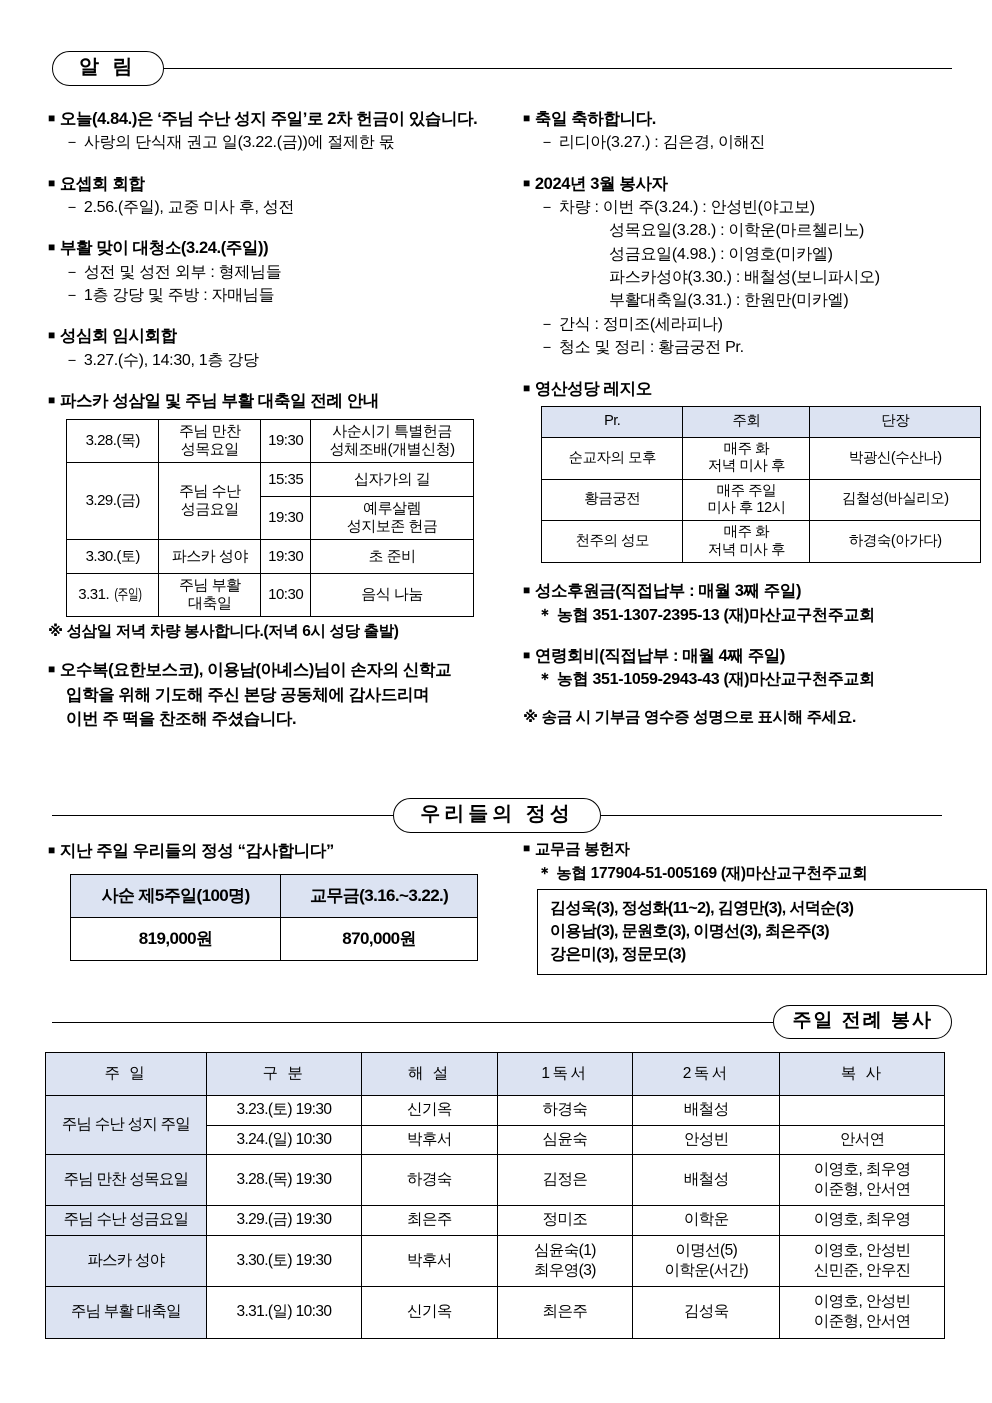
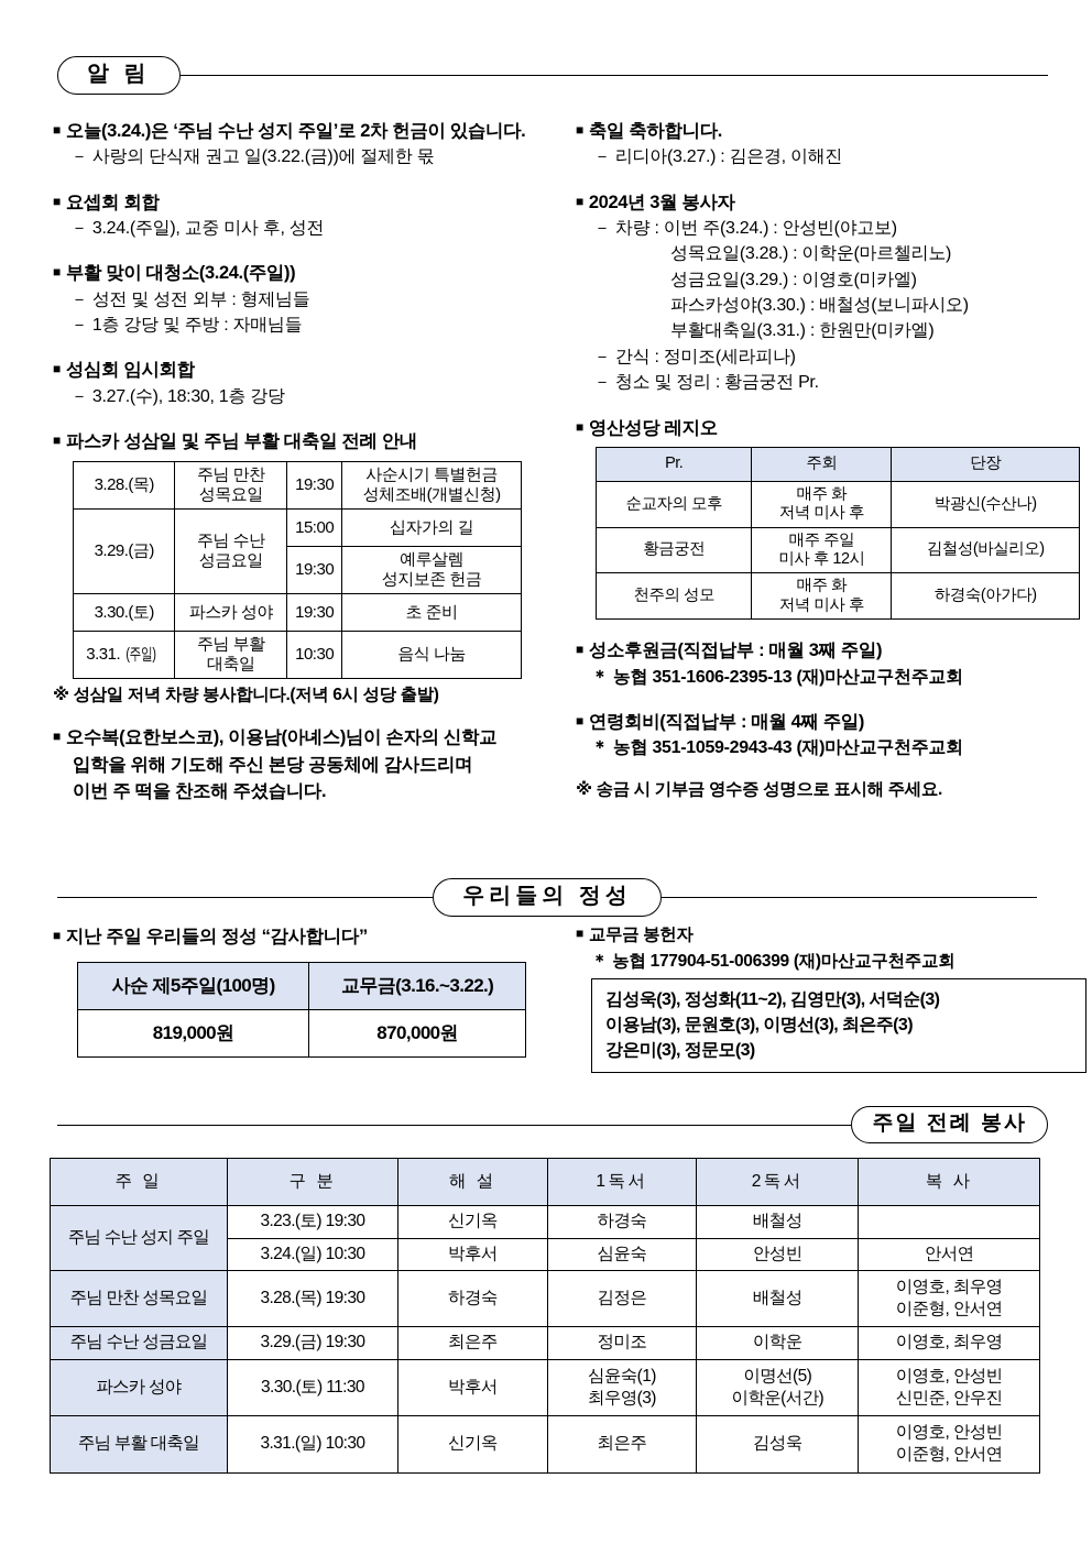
  알 림
- ■ 오늘(4.84.)은 ‘주님 수난 성지 주일’로 2차 헌금이 있습니다.
+ ■ 오늘(3.24.)은 ‘주님 수난 성지 주일’로 2차 헌금이 있습니다.
  － 사랑의 단식재 권고 일(3.22.(금))에 절제한 몫
  ■ 요셉회 회합
- － 2.56.(주일), 교중 미사 후, 성전
+ － 3.24.(주일), 교중 미사 후, 성전
  ■ 부활 맞이 대청소(3.24.(주일))
  － 성전 및 성전 외부 : 형제님들
  － 1층 강당 및 주방 : 자매님들
  ■ 성심회 임시회합
- － 3.27.(수), 14:30, 1층 강당
+ － 3.27.(수), 18:30, 1층 강당
  ■ 파스카 성삼일 및 주님 부활 대축일 전례 안내
  3.28.(목)	주님 만찬성목요일	19:30	사순시기 특별헌금성체조배(개별신청)
- 3.29.(금)	주님 수난성금요일	15:35	십자가의 길
+ 3.29.(금)	주님 수난성금요일	15:00	십자가의 길
  19:30	예루살렘성지보존 헌금
  3.30.(토)	파스카 성야	19:30	초 준비
  3.31. (주일)	주님 부활대축일	10:30	음식 나눔
  ※ 성삼일 저녁 차량 봉사합니다.(저녁 6시 성당 출발)
  ■ 오수복(요한보스코), 이용남(아녜스)님이 손자의 신학교
  입학을 위해 기도해 주신 본당 공동체에 감사드리며
  이번 주 떡을 찬조해 주셨습니다.
  ■ 축일 축하합니다.
  － 리디아(3.27.) : 김은경, 이해진
  ■ 2024년 3월 봉사자
  － 차량 : 이번 주(3.24.) : 안성빈(야고보)
  성목요일(3.28.) : 이학운(마르첼리노)
- 성금요일(4.98.) : 이영호(미카엘)
+ 성금요일(3.29.) : 이영호(미카엘)
  파스카성야(3.30.) : 배철성(보니파시오)
  부활대축일(3.31.) : 한원만(미카엘)
  － 간식 : 정미조(세라피나)
  － 청소 및 정리 : 황금궁전 Pr.
  ■ 영산성당 레지오
  Pr.	주회	단장
  순교자의 모후	매주 화저녁 미사 후	박광신(수산나)
  황금궁전	매주 주일미사 후 12시	김철성(바실리오)
  천주의 성모	매주 화저녁 미사 후	하경숙(아가다)
  ■ 성소후원금(직접납부 : 매월 3째 주일)
- ＊ 농협 351-1307-2395-13 (재)마산교구천주교회
+ ＊ 농협 351-1606-2395-13 (재)마산교구천주교회
  ■ 연령회비(직접납부 : 매월 4째 주일)
  ＊ 농협 351-1059-2943-43 (재)마산교구천주교회
  ※ 송금 시 기부금 영수증 성명으로 표시해 주세요.
  우리들의 정성
  ■ 지난 주일 우리들의 정성 “감사합니다”
  사순 제5주일(100명)	교무금(3.16.~3.22.)
  819,000원	870,000원
  ■ 교무금 봉헌자
- ＊ 농협 177904-51-005169 (재)마산교구천주교회
+ ＊ 농협 177904-51-006399 (재)마산교구천주교회
  김성욱(3), 정성화(11~2), 김영만(3), 서덕순(3)
  이용남(3), 문원호(3), 이명선(3), 최은주(3)
  강은미(3), 정문모(3)
  주일 전례 봉사
  주 일	구 분	해 설	1독서	2독서	복 사
  주님 수난 성지 주일	3.23.(토) 19:30	신기옥	하경숙	배철성
  3.24.(일) 10:30	박후서	심윤숙	안성빈	안서연
  주님 만찬 성목요일	3.28.(목) 19:30	하경숙	김정은	배철성	이영호, 최우영이준형, 안서연
  주님 수난 성금요일	3.29.(금) 19:30	최은주	정미조	이학운	이영호, 최우영
- 파스카 성야	3.30.(토) 19:30	박후서	심윤숙(1)최우영(3)	이명선(5)이학운(서간)	이영호, 안성빈신민준, 안우진
+ 파스카 성야	3.30.(토) 11:30	박후서	심윤숙(1)최우영(3)	이명선(5)이학운(서간)	이영호, 안성빈신민준, 안우진
  주님 부활 대축일	3.31.(일) 10:30	신기옥	최은주	김성욱	이영호, 안성빈이준형, 안서연
